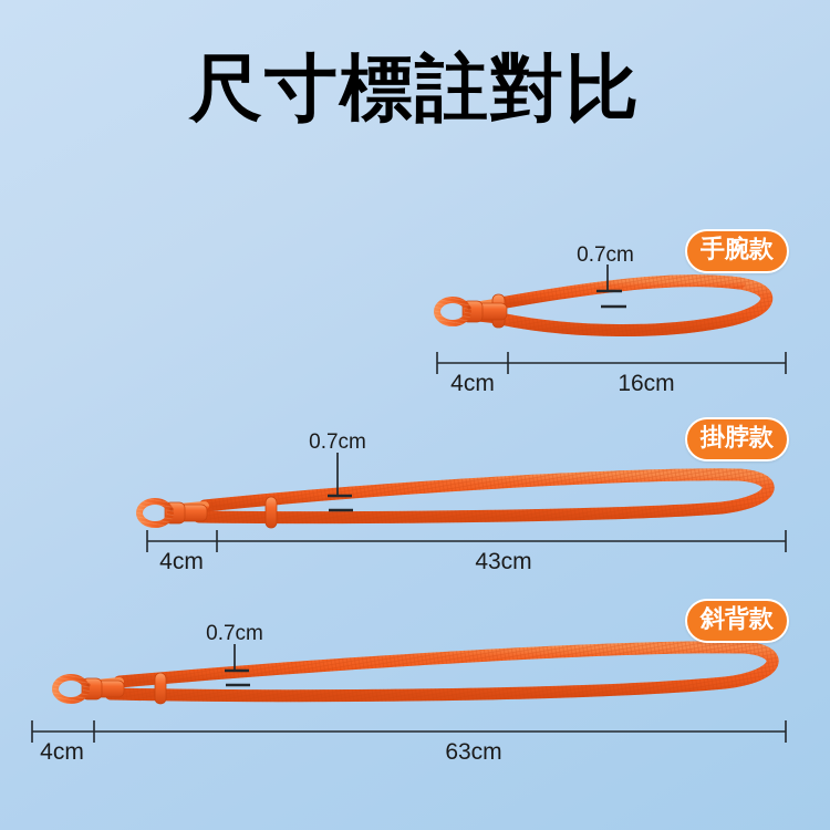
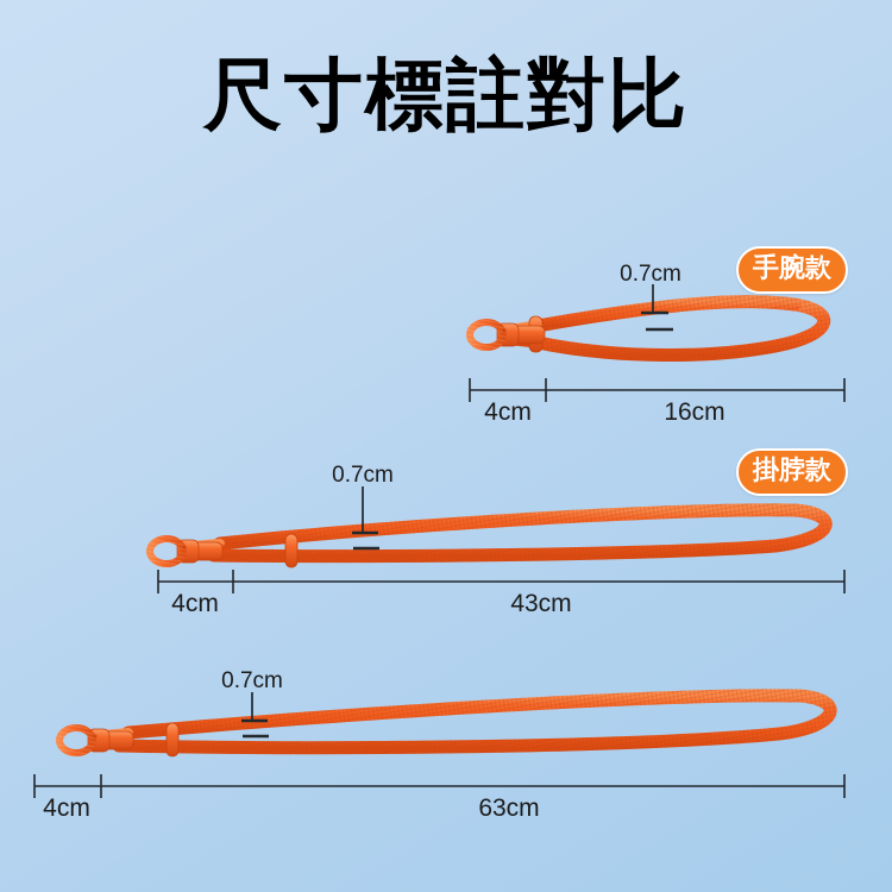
  尺寸標註對比
  0.7cm
  4cm
  16cm
  0.7cm
  4cm
  43cm
  0.7cm
  4cm
  63cm
  手腕款
  掛脖款
- 斜背款
